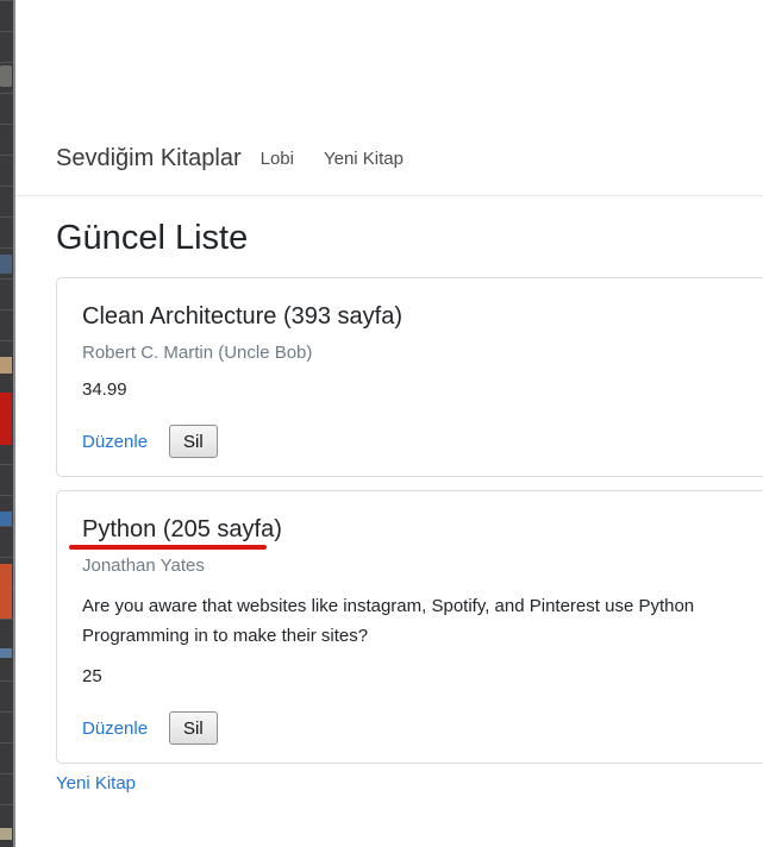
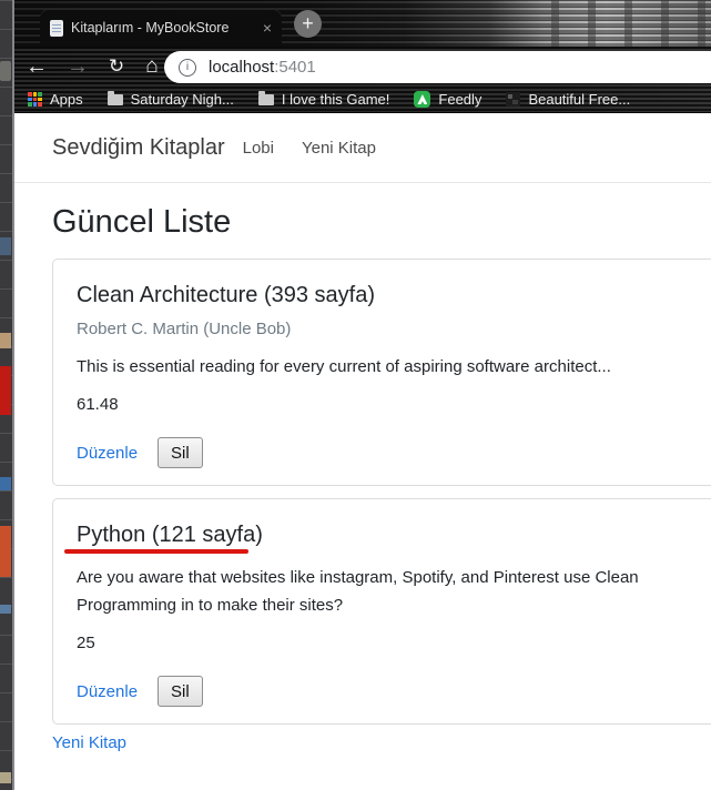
+ Kitaplarım - MyBookStore
+ ×
+ +
+ ←
+ →
+ ↻
+ ⌂
+ i
+ localhost
+ :5401
+ Apps
+ Saturday Nigh...
+ I love this Game!
+ Feedly
+ Beautiful Free...
  Sevdiğim Kitaplar
  Lobi
  Yeni Kitap
  Güncel Liste
  Clean Architecture (393 sayfa)
  Robert C. Martin (Uncle Bob)
+ This is essential reading for every current of aspiring software architect...
- 34.99
+ 61.48
  Düzenle
  Sil
- Python (205 sayfa)
+ Python (121 sayfa)
- Jonathan Yates
- Are you aware that websites like instagram, Spotify, and Pinterest use Python
+ Are you aware that websites like instagram, Spotify, and Pinterest use Clean
  Programming in to make their sites?
  25
  Düzenle
  Sil
  Yeni Kitap
